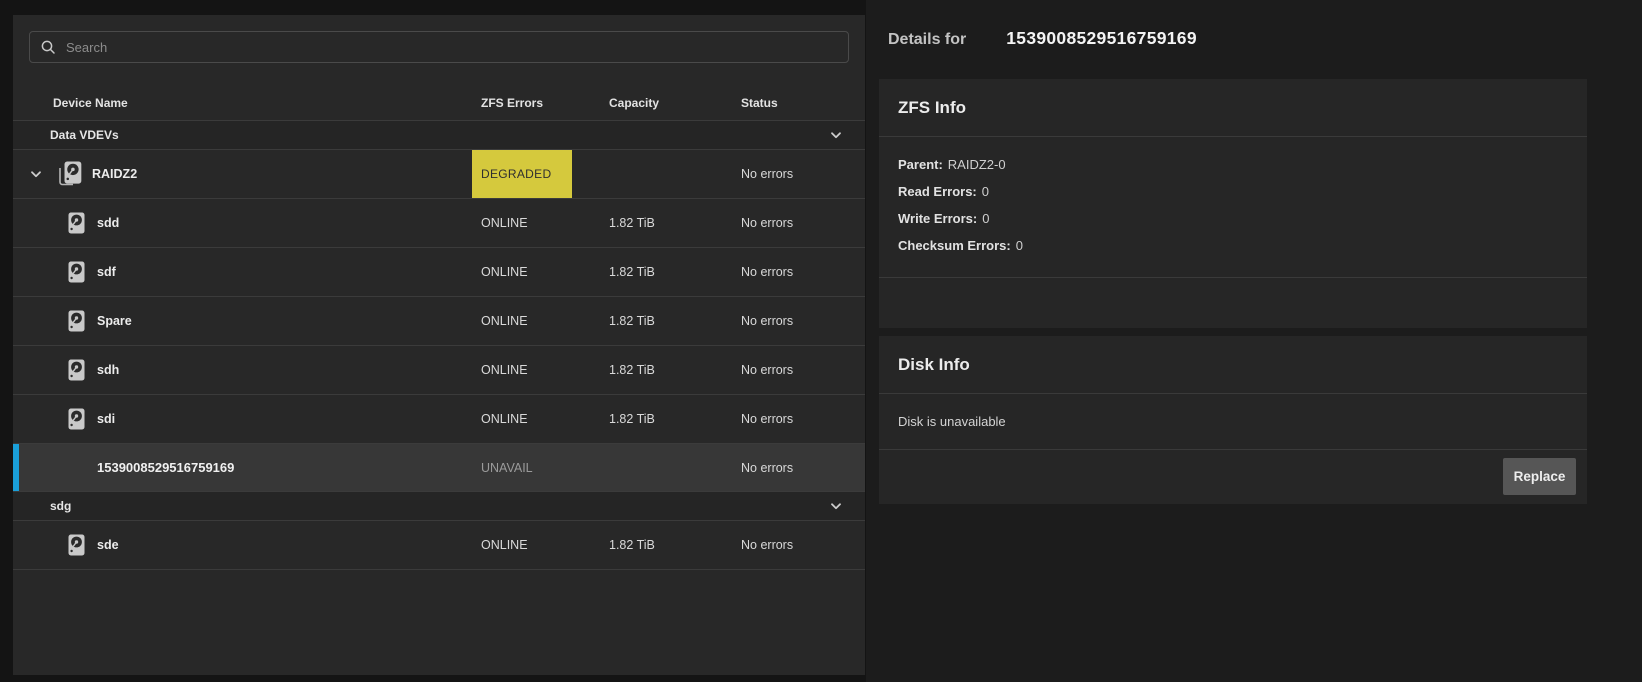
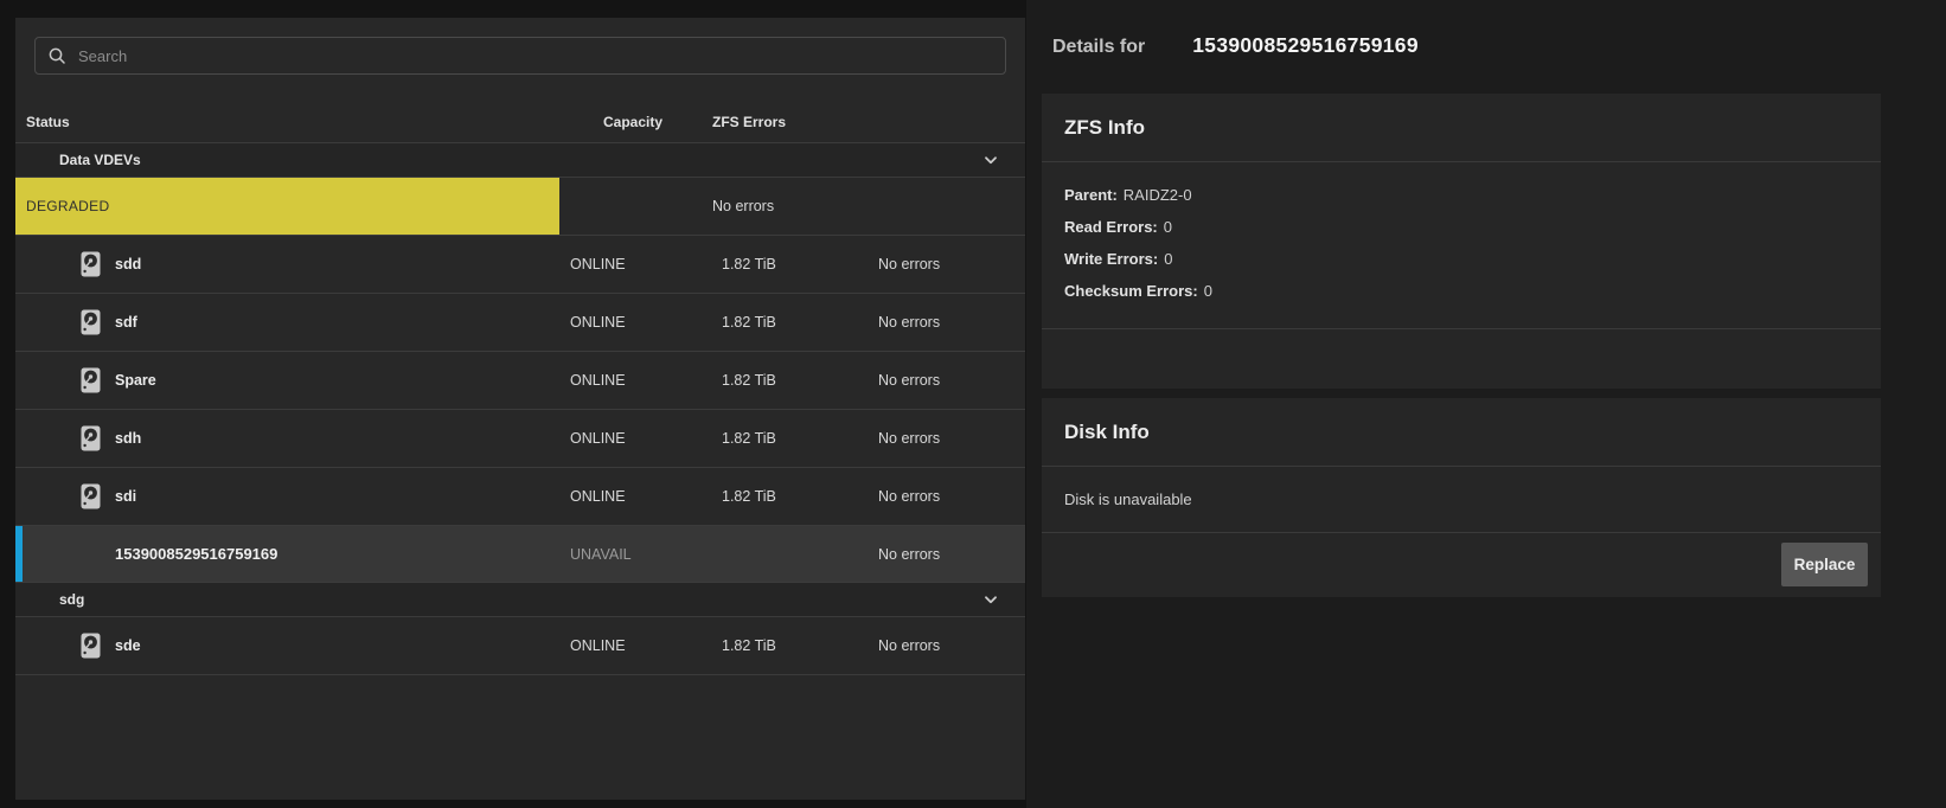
  Search
- Device Name
- ZFS Errors
+ Status
  Capacity
- Status
+ ZFS Errors
  Data VDEVs
- RAIDZ2
  DEGRADED
  No errors
  sdd
  ONLINE
  1.82 TiB
  No errors
  sdf
  ONLINE
  1.82 TiB
  No errors
  Spare
  ONLINE
  1.82 TiB
  No errors
  sdh
  ONLINE
  1.82 TiB
  No errors
  sdi
  ONLINE
  1.82 TiB
  No errors
  1539008529516759169
  UNAVAIL
  No errors
  sdg
  sde
  ONLINE
  1.82 TiB
  No errors
  Details for
  1539008529516759169
  ZFS Info
  Parent: RAIDZ2-0
  Read Errors: 0
  Write Errors: 0
  Checksum Errors: 0
  Disk Info
  Disk is unavailable
  Replace
